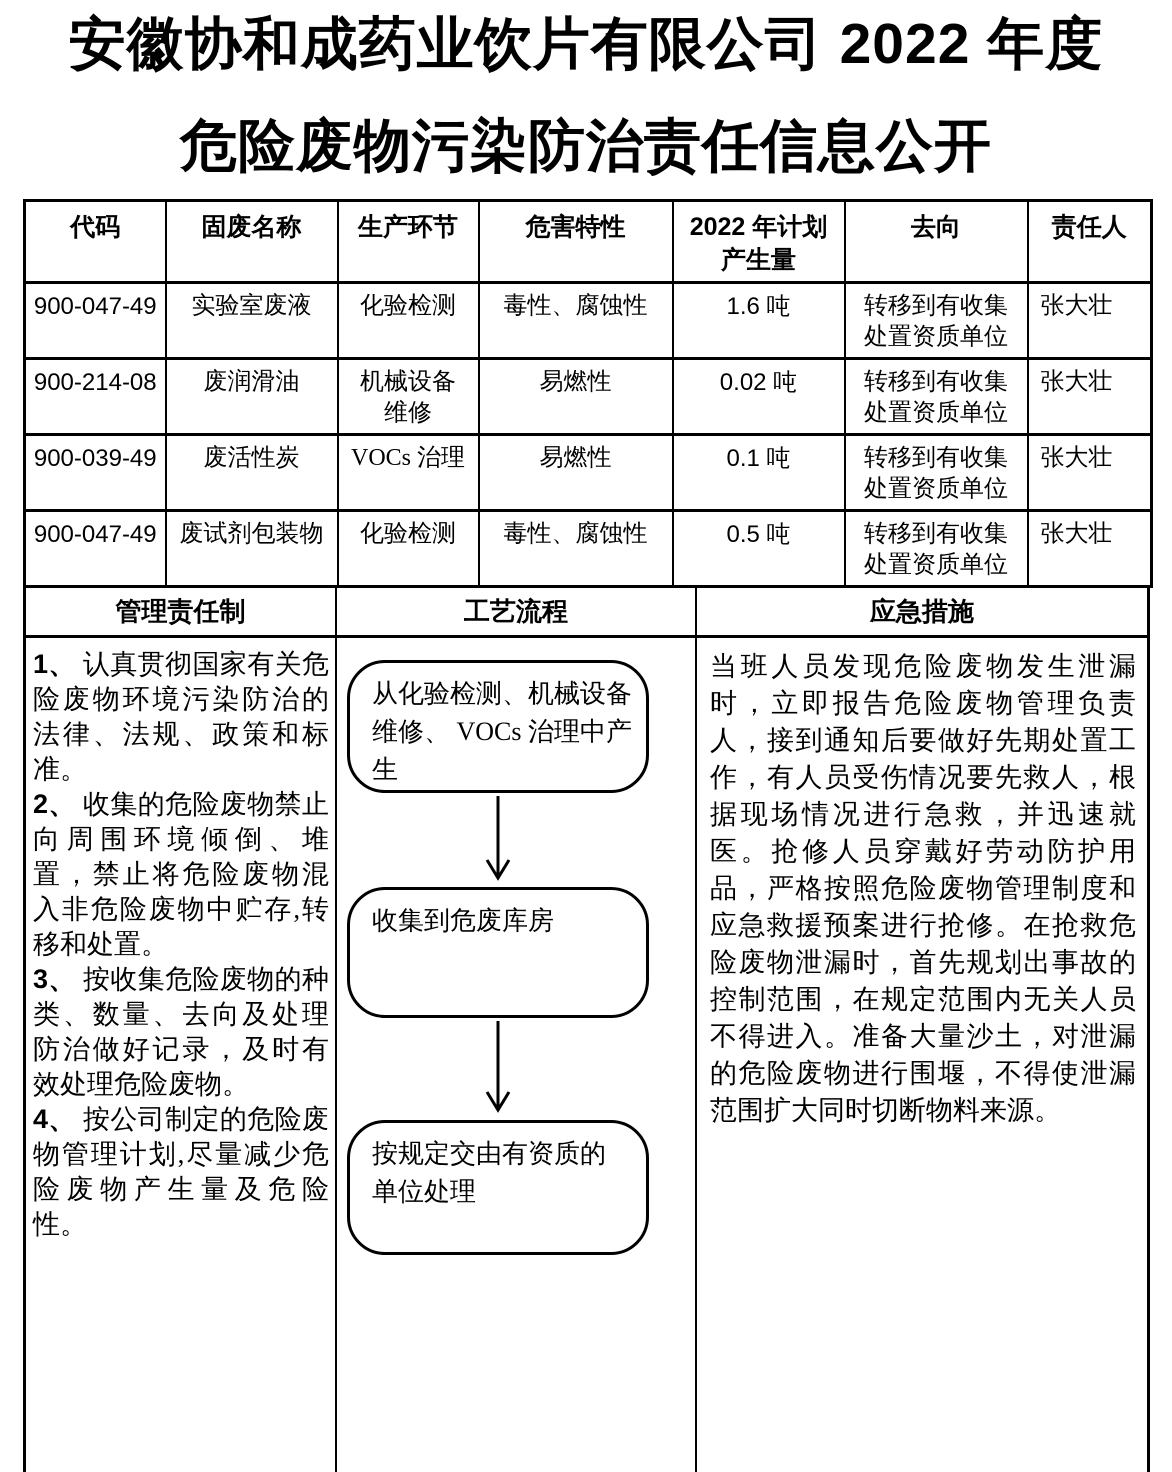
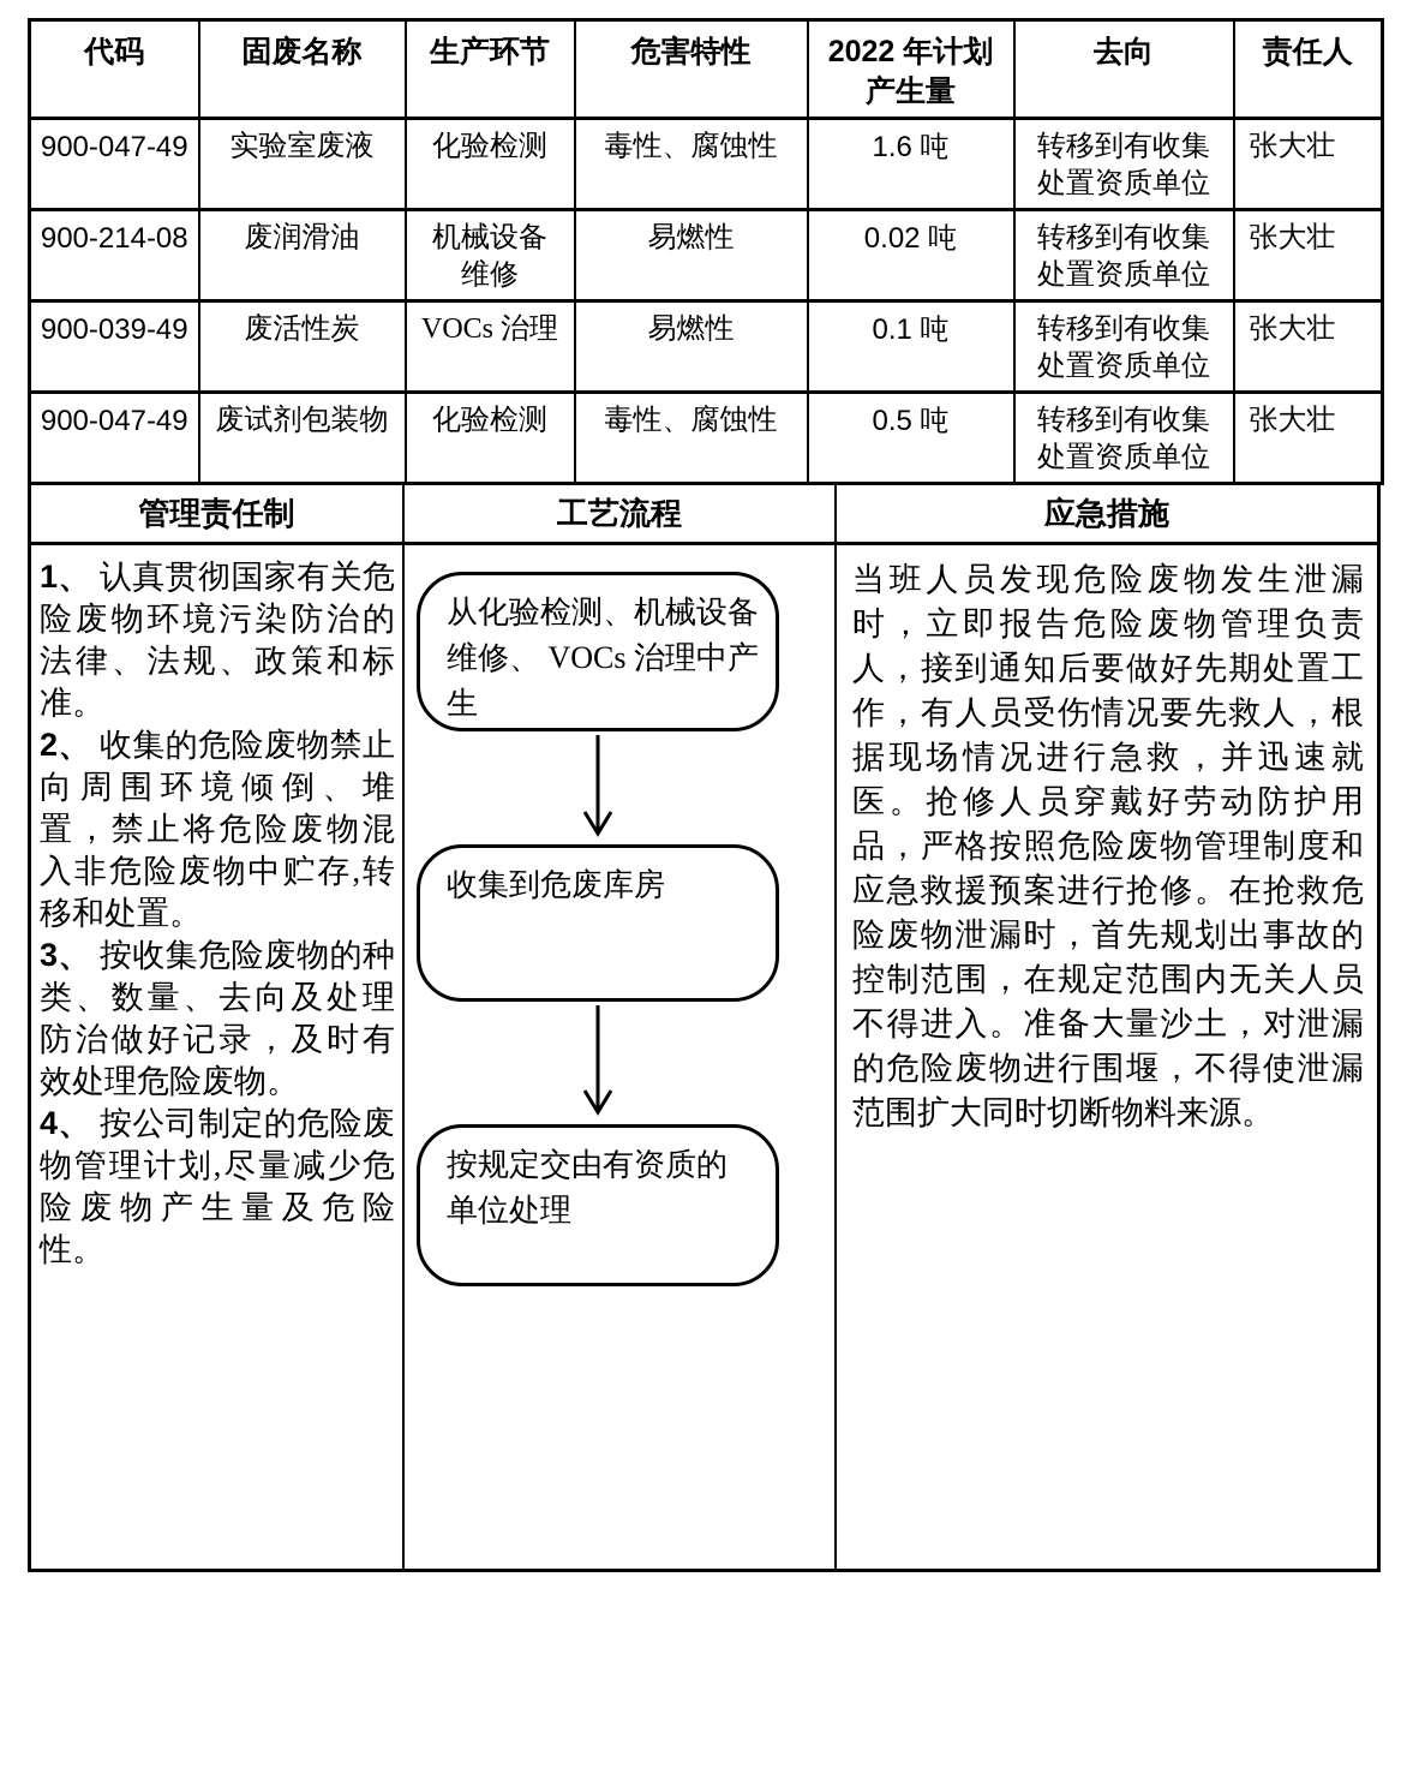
- 安徽协和成药业饮片有限公司 2022 年度
- 危险废物污染防治责任信息公开
  代码	固废名称	生产环节	危害特性	2022 年计划 产生量	去向	责任人
  900-047-49	实验室废液	化验检测	毒性、腐蚀性	1.6 吨	转移到有收集 处置资质单位	张大壮
  900-214-08	废润滑油	机械设备 维修	易燃性	0.02 吨	转移到有收集 处置资质单位	张大壮
  900-039-49	废活性炭	VOCs 治理	易燃性	0.1 吨	转移到有收集 处置资质单位	张大壮
  900-047-49	废试剂包装物	化验检测	毒性、腐蚀性	0.5 吨	转移到有收集 处置资质单位	张大壮
  管理责任制
  工艺流程
  应急措施
  1、 认真贯彻国家有关危险废物环境污染防治的法律、法规、政策和标准。
  2、 收集的危险废物禁止向周围环境倾倒、堆置，禁止将危险废物混入非危险废物中贮存,转移和处置。
  3、 按收集危险废物的种类、数量、去向及处理防治做好记录，及时有效处理危险废物。
  4、 按公司制定的危险废物管理计划,尽量减少危险废物产生量及危险性。
  从化验检测、机械设备
  维修、 VOCs 治理中产
  生
  收集到危废库房
  按规定交由有资质的
  单位处理
  当班人员发现危险废物发生泄漏时，立即报告危险废物管理负责人，接到通知后要做好先期处置工作，有人员受伤情况要先救人，根据现场情况进行急救，并迅速就医。抢修人员穿戴好劳动防护用品，严格按照危险废物管理制度和应急救援预案进行抢修。在抢救危险废物泄漏时，首先规划出事故的控制范围，在规定范围内无关人员不得进入。准备大量沙土，对泄漏的危险废物进行围堰，不得使泄漏范围扩大同时切断物料来源。
